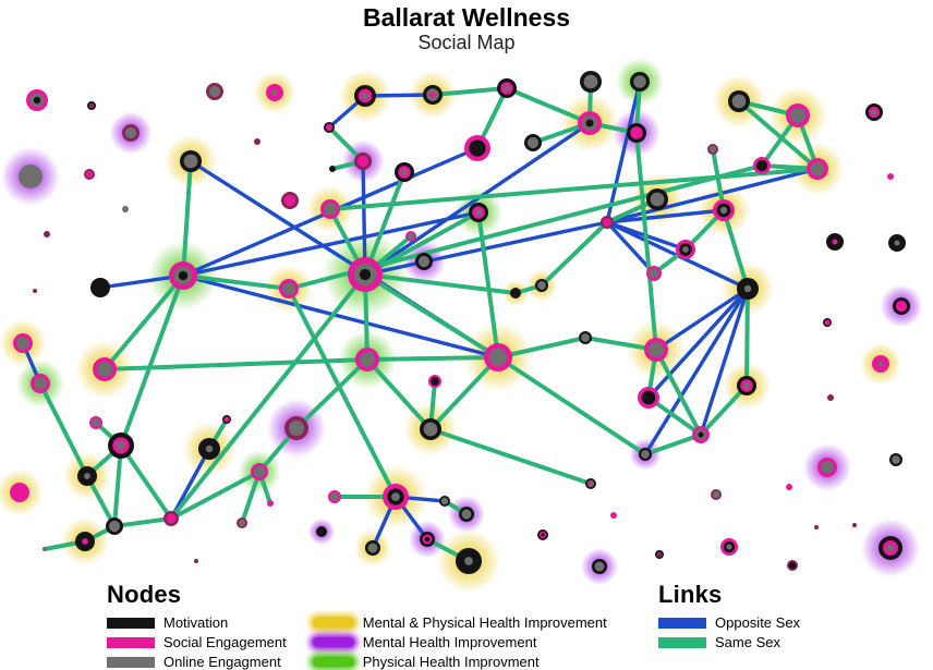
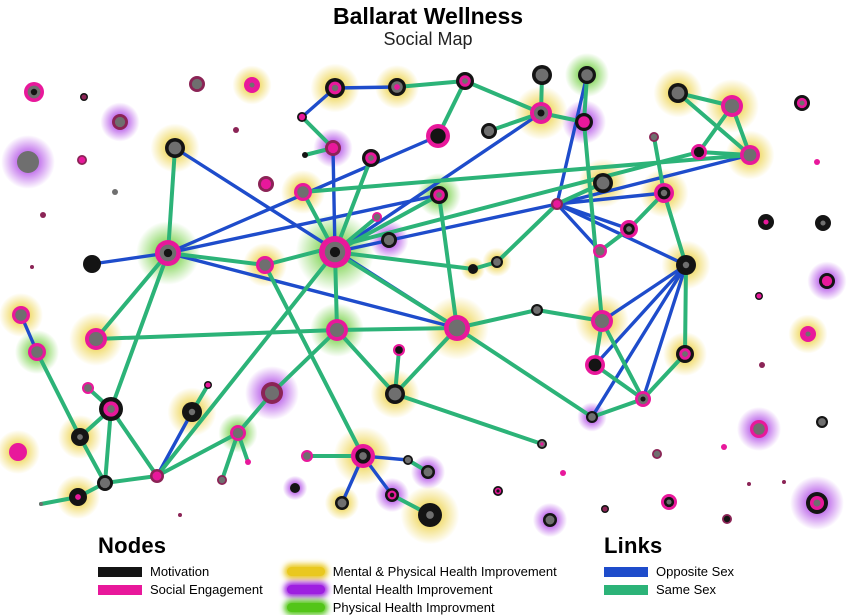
  Ballarat Wellness
  Social Map
  Nodes
  Motivation
  Social Engagement
- Online Engagment
  Mental & Physical Health Improvement
  Mental Health Improvement
  Physical Health Improvment
  Links
  Opposite Sex
  Same Sex
